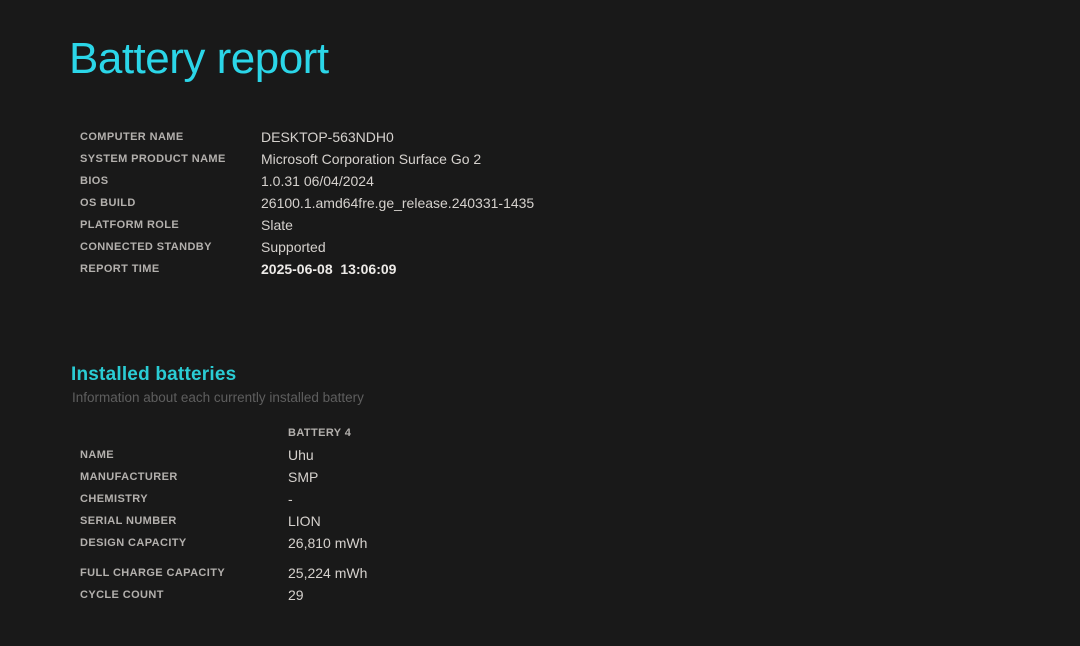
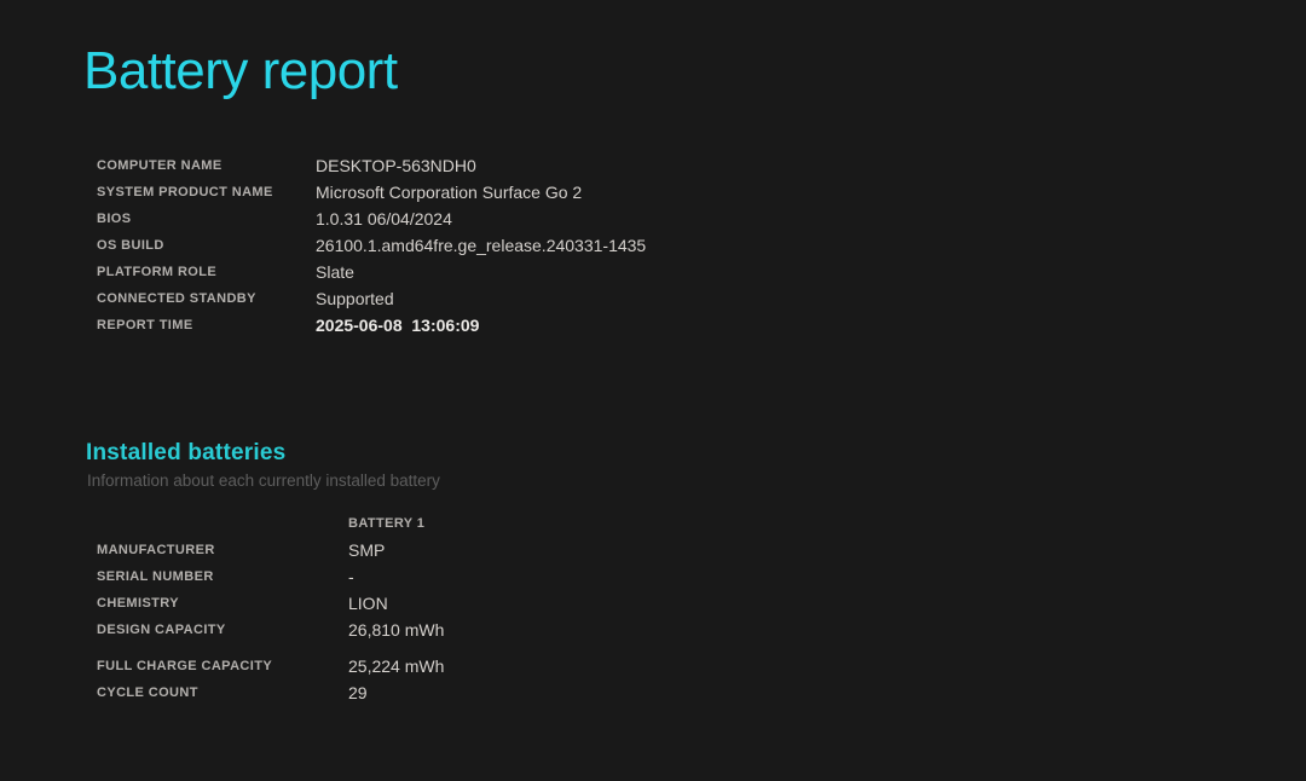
  Battery report
  COMPUTER NAME
  DESKTOP-563NDH0
  SYSTEM PRODUCT NAME
  Microsoft Corporation Surface Go 2
  BIOS
  1.0.31 06/04/2024
  OS BUILD
  26100.1.amd64fre.ge_release.240331-1435
  PLATFORM ROLE
  Slate
  CONNECTED STANDBY
  Supported
  REPORT TIME
  2025-06-08 13:06:09
  Installed batteries
  Information about each currently installed battery
- BATTERY 4
+ BATTERY 1
- NAME
- Uhu
  MANUFACTURER
  SMP
- CHEMISTRY
+ SERIAL NUMBER
  -
- SERIAL NUMBER
+ CHEMISTRY
  LION
  DESIGN CAPACITY
  26,810 mWh
  FULL CHARGE CAPACITY
  25,224 mWh
  CYCLE COUNT
  29
